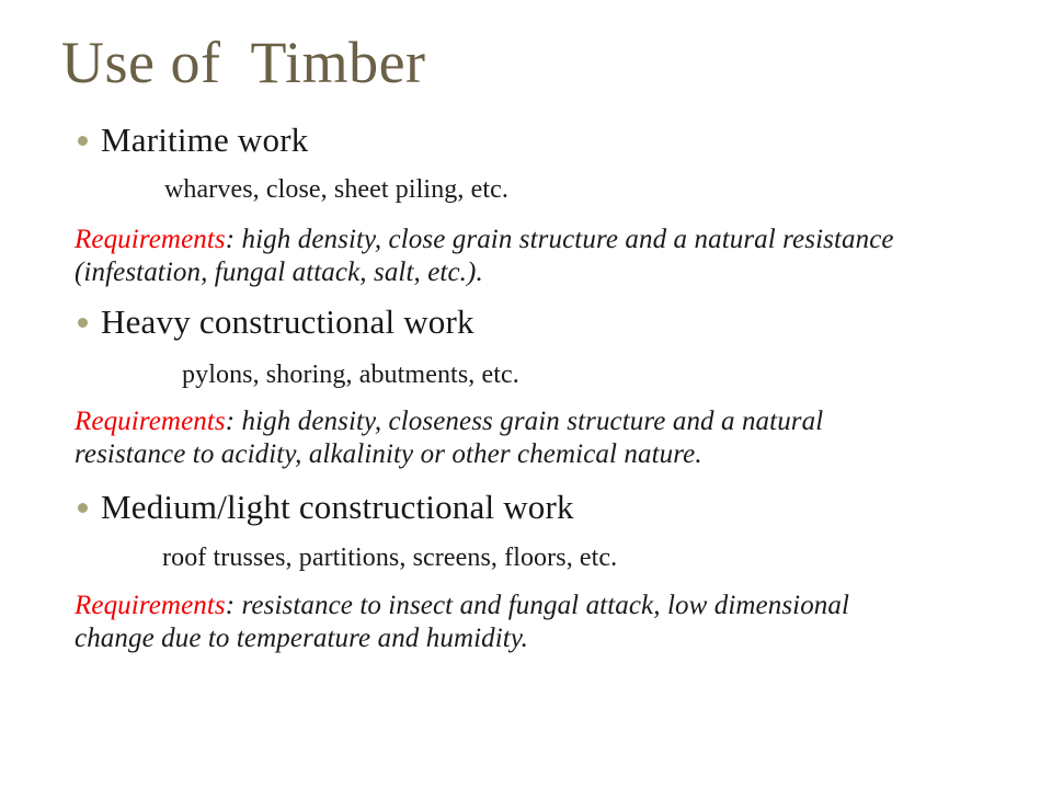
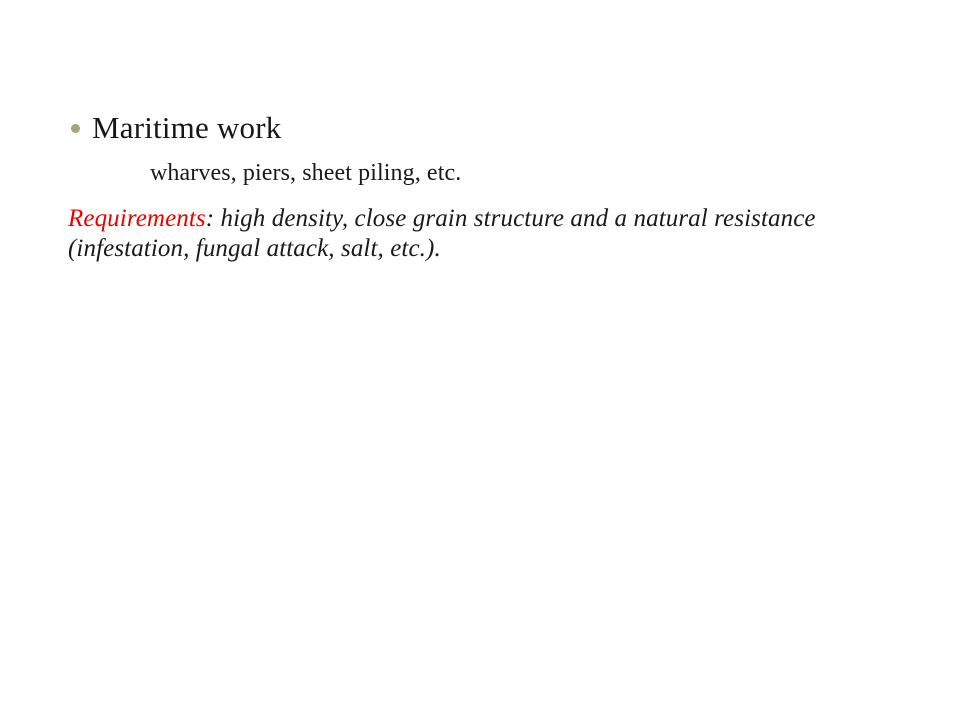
- Use of Timber
  Maritime work
- wharves, close, sheet piling, etc.
+ wharves, piers, sheet piling, etc.
  Requirements: high density, close grain structure and a natural resistance (infestation, fungal attack, salt, etc.).
- Heavy constructional work
- pylons, shoring, abutments, etc.
- Requirements: high density, closeness grain structure and a natural resistance to acidity, alkalinity or other chemical nature.
- Medium/light constructional work
- roof trusses, partitions, screens, floors, etc.
- Requirements: resistance to insect and fungal attack, low dimensional change due to temperature and humidity.
